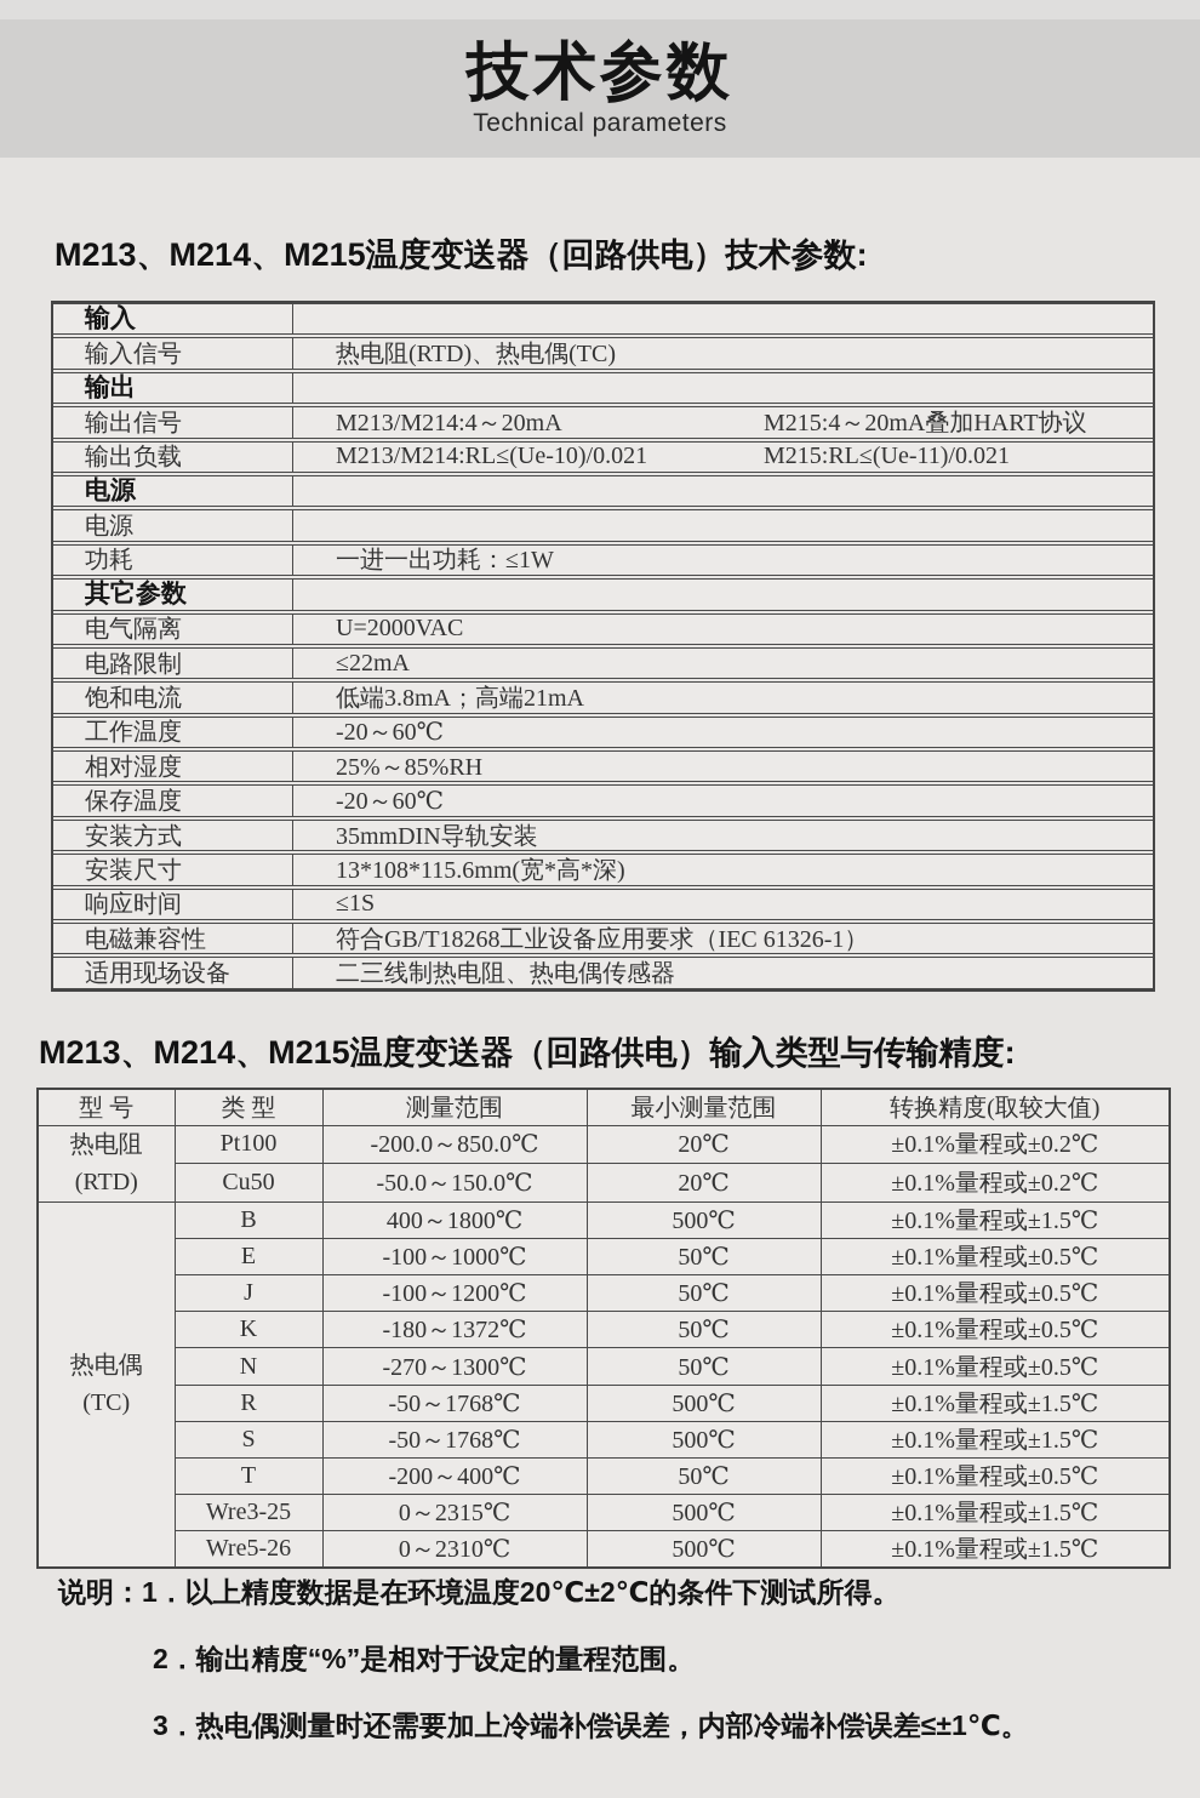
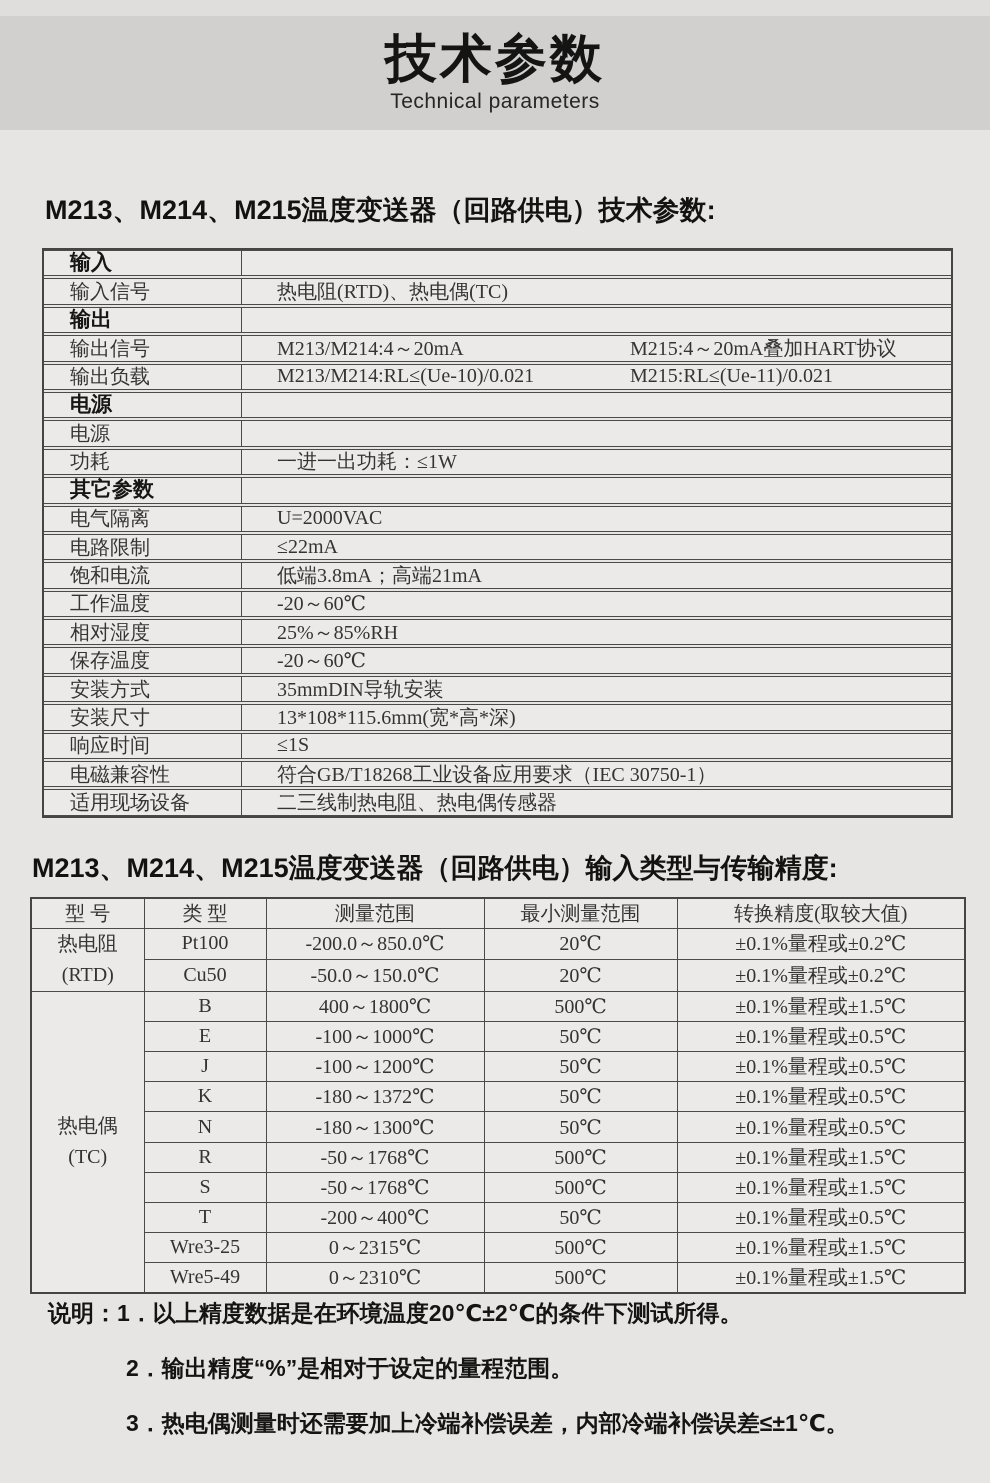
  技术参数
  Technical parameters
  M213、M214、M215温度变送器（回路供电）技术参数:
  输入
  输入信号
  热电阻(RTD)、热电偶(TC)
  输出
  输出信号
  M213/M214:4～20mA
  M215:4～20mA叠加HART协议
  输出负载
  M213/M214:RL≤(Ue-10)/0.021
  M215:RL≤(Ue-11)/0.021
  电源
  电源
  功耗
  一进一出功耗：≤1W
  其它参数
  电气隔离
  U=2000VAC
  电路限制
  ≤22mA
  饱和电流
  低端3.8mA；高端21mA
  工作温度
  -20～60℃
  相对湿度
  25%～85%RH
  保存温度
  -20～60℃
  安装方式
  35mmDIN导轨安装
  安装尺寸
  13*108*115.6mm(宽*高*深)
  响应时间
  ≤1S
  电磁兼容性
- 符合GB/T18268工业设备应用要求（IEC 61326-1）
+ 符合GB/T18268工业设备应用要求（IEC 30750-1）
  适用现场设备
  二三线制热电阻、热电偶传感器
  M213、M214、M215温度变送器（回路供电）输入类型与传输精度:
  型 号	类 型	测量范围	最小测量范围	转换精度(取较大值)
  热电阻(RTD)	Pt100	-200.0～850.0℃	20℃	±0.1%量程或±0.2℃
  Cu50	-50.0～150.0℃	20℃	±0.1%量程或±0.2℃
  热电偶(TC)	B	400～1800℃	500℃	±0.1%量程或±1.5℃
  E	-100～1000℃	50℃	±0.1%量程或±0.5℃
  J	-100～1200℃	50℃	±0.1%量程或±0.5℃
  K	-180～1372℃	50℃	±0.1%量程或±0.5℃
- N	-270～1300℃	50℃	±0.1%量程或±0.5℃
+ N	-180～1300℃	50℃	±0.1%量程或±0.5℃
  R	-50～1768℃	500℃	±0.1%量程或±1.5℃
  S	-50～1768℃	500℃	±0.1%量程或±1.5℃
  T	-200～400℃	50℃	±0.1%量程或±0.5℃
  Wre3-25	0～2315℃	500℃	±0.1%量程或±1.5℃
- Wre5-26	0～2310℃	500℃	±0.1%量程或±1.5℃
+ Wre5-49	0～2310℃	500℃	±0.1%量程或±1.5℃
  说明：1．以上精度数据是在环境温度20℃±2℃的条件下测试所得。
  2．输出精度“%”是相对于设定的量程范围。
  3．热电偶测量时还需要加上冷端补偿误差，内部冷端补偿误差≤±1℃。
